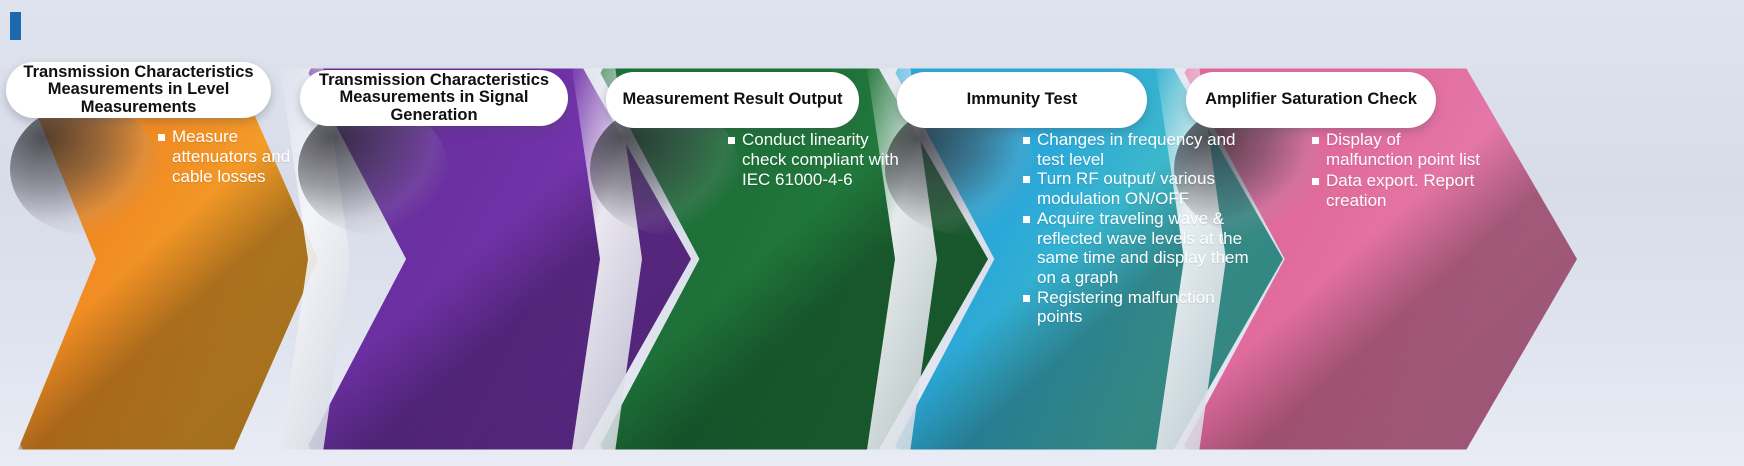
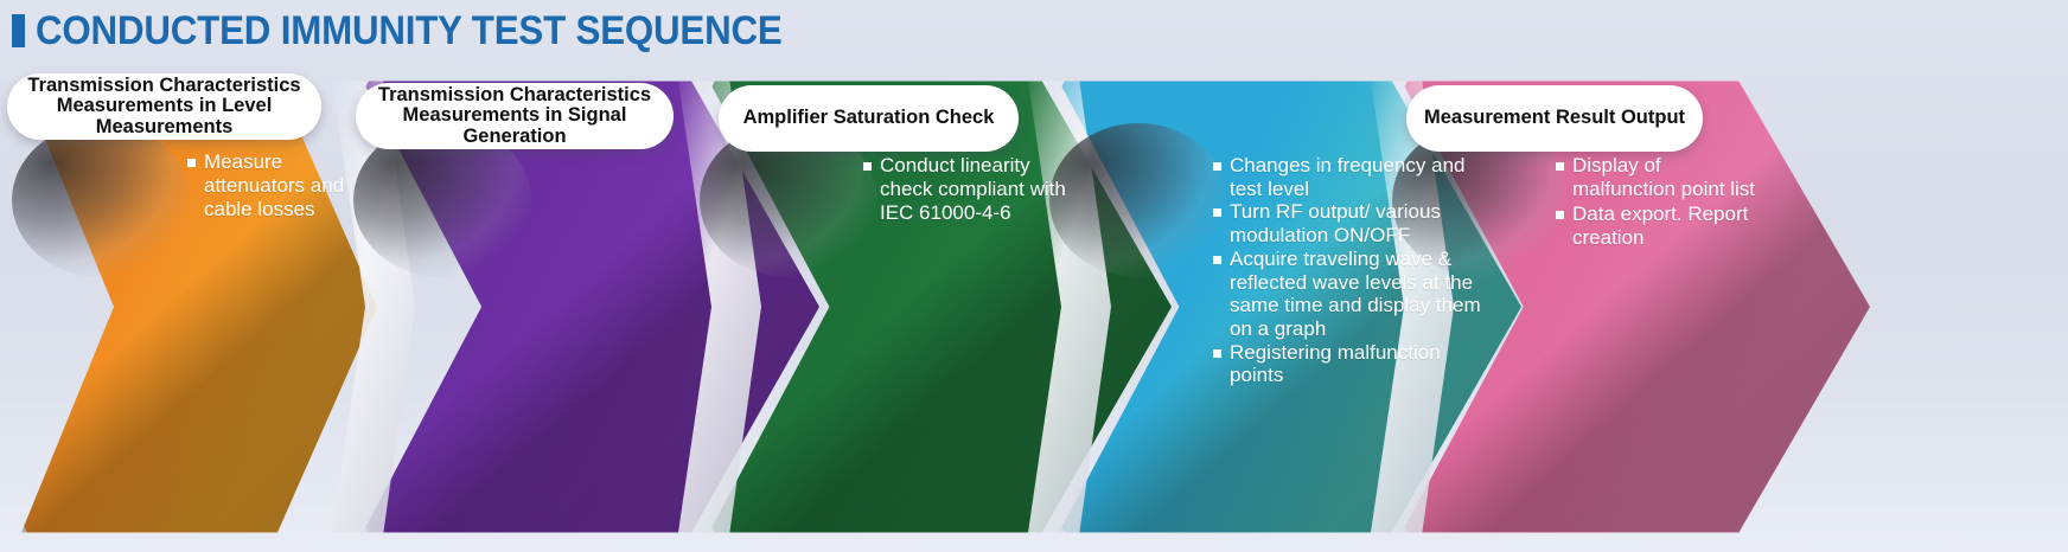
+ CONDUCTED IMMUNITY TEST SEQUENCE
  Transmission Characteristics Measurements in Level Measurements
  Measure attenuators and cable losses
  Transmission Characteristics Measurements in Signal Generation
- Measurement Result Output
+ Amplifier Saturation Check
  Conduct linearity check compliant with IEC 61000-4-6
- Immunity Test
  Changes in frequency and test level
  Turn RF output/ various modulation ON/OFF
  Acquire traveling wave & reflected wave levels at the same time and display them on a graph
  Registering malfunction points
- Amplifier Saturation Check
+ Measurement Result Output
  Display of malfunction point list
  Data export. Report creation
